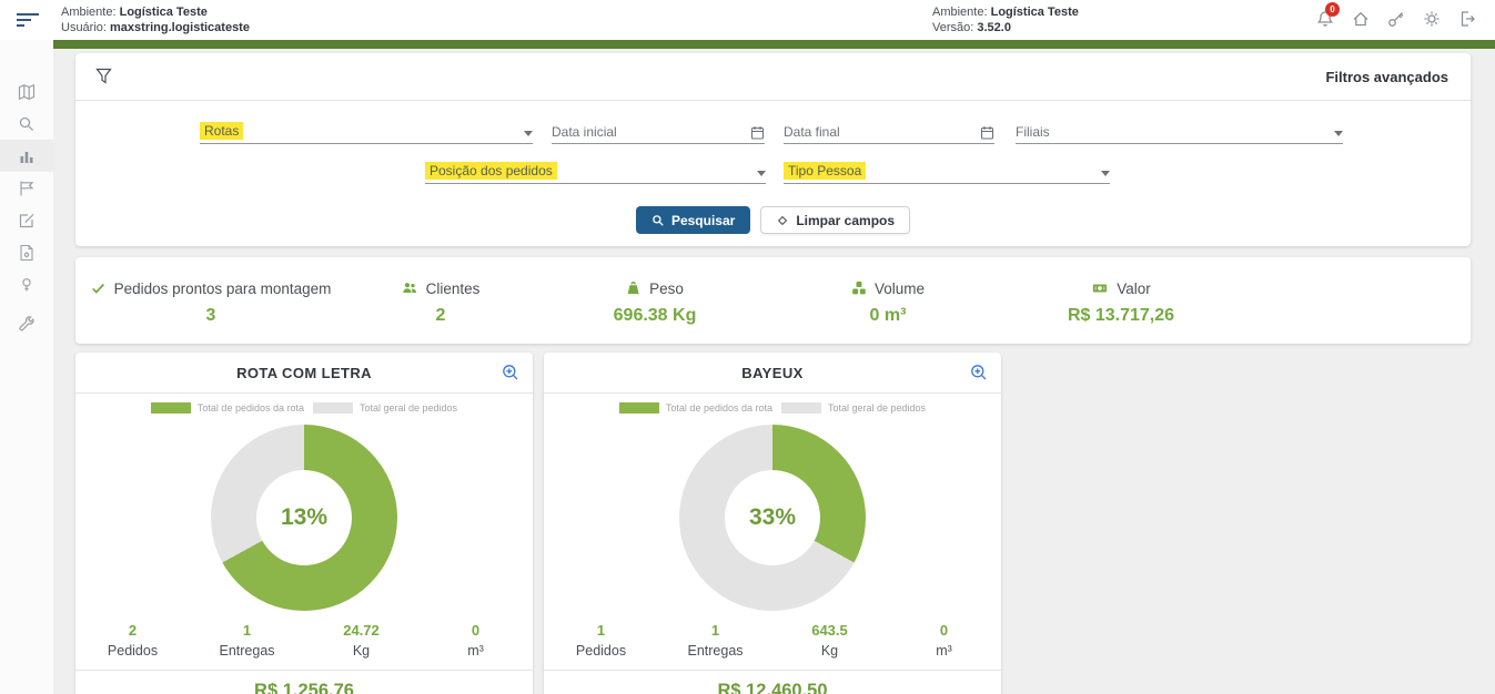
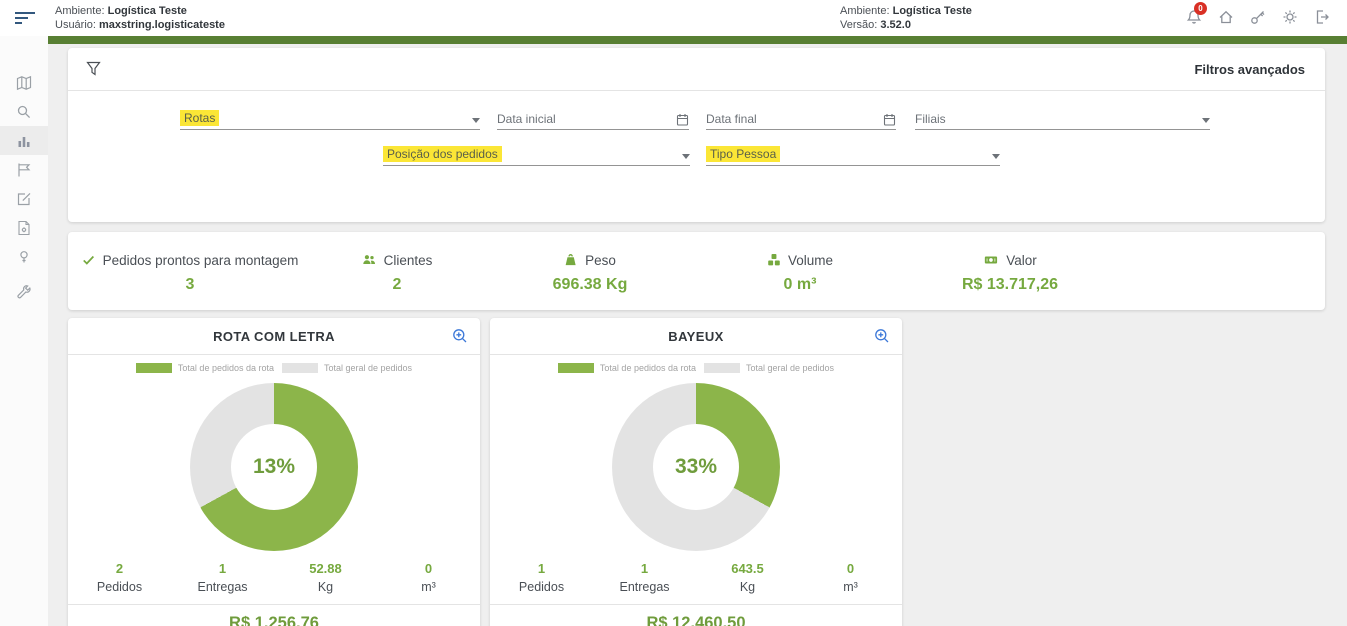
  Ambiente: Logística Teste
  Usuário: maxstring.logisticateste
  Ambiente: Logística Teste
  Versão: 3.52.0
  0
  Filtros avançados
  Rotas
  Data inicial
  Data final
  Filiais
  Posição dos pedidos
  Tipo Pessoa
- Pesquisar
- Limpar campos
  Pedidos prontos para montagem
  3
  Clientes
  2
  Peso
  696.38 Kg
  Volume
  0 m³
  Valor
  R$ 13.717,26
  ROTA COM LETRA
  Total de pedidos da rota
  Total geral de pedidos
  13%
  2
  Pedidos
  1
  Entregas
- 24.72
+ 52.88
  Kg
  0
  m³
  R$ 1.256,76
  BAYEUX
  Total de pedidos da rota
  Total geral de pedidos
  33%
  1
  Pedidos
  1
  Entregas
  643.5
  Kg
  0
  m³
  R$ 12.460,50
